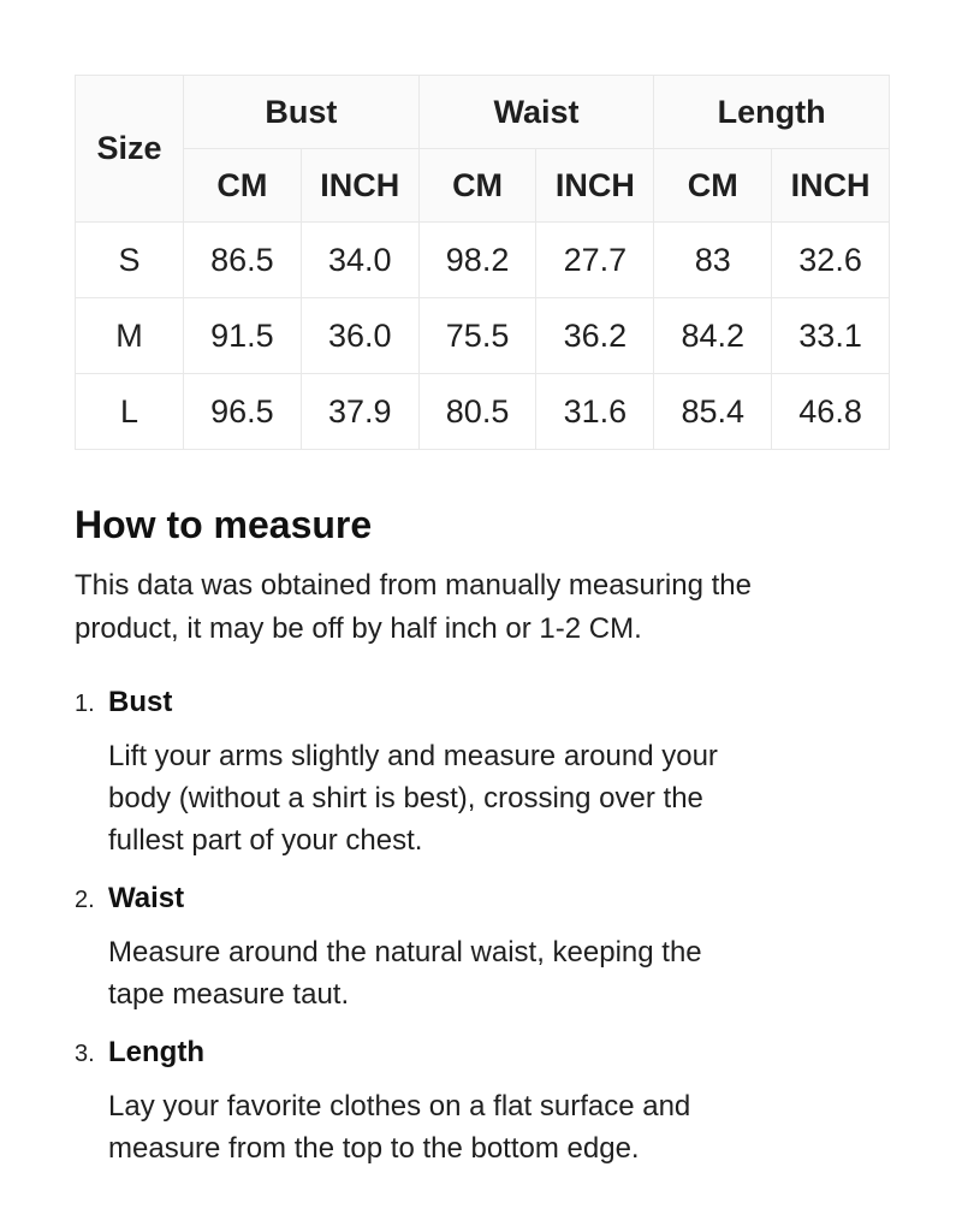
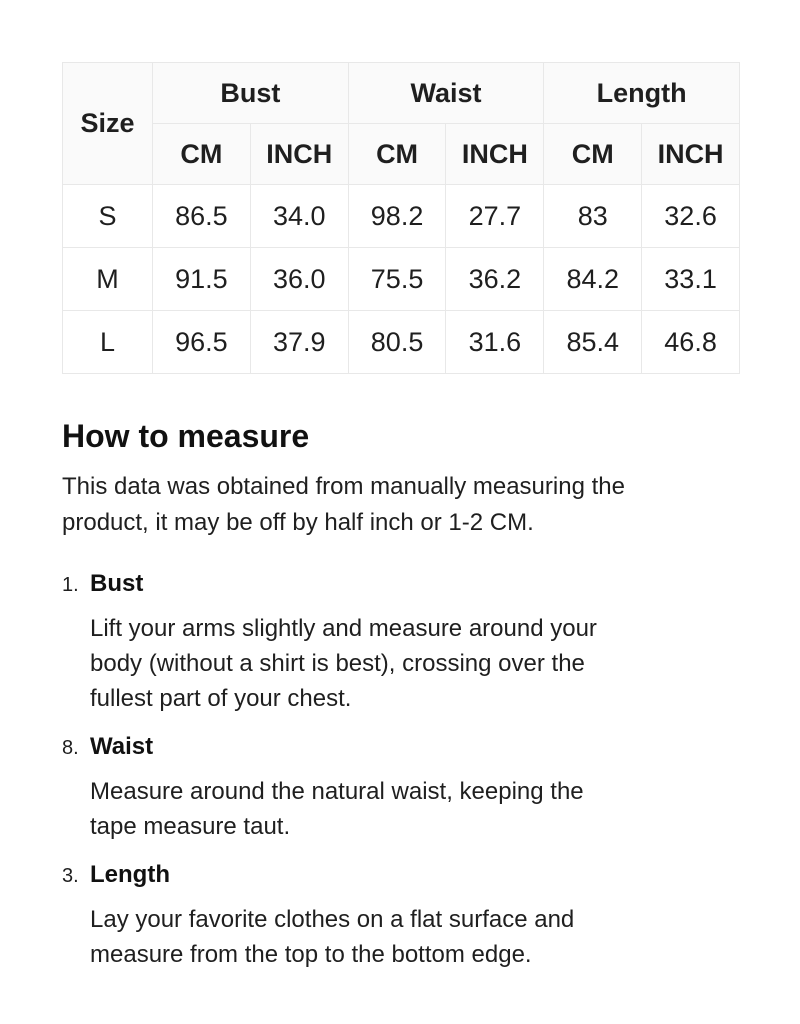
  Size	Bust	Waist	Length
  CM	INCH	CM	INCH	CM	INCH
  S	86.5	34.0	98.2	27.7	83	32.6
  M	91.5	36.0	75.5	36.2	84.2	33.1
  L	96.5	37.9	80.5	31.6	85.4	46.8
  How to measure
  This data was obtained from manually measuring the
  product, it may be off by half inch or 1-2 CM.
  1.
  Bust
  Lift your arms slightly and measure around your
  body (without a shirt is best), crossing over the
  fullest part of your chest.
- 2.
+ 8.
  Waist
  Measure around the natural waist, keeping the
  tape measure taut.
  3.
  Length
  Lay your favorite clothes on a flat surface and
  measure from the top to the bottom edge.
